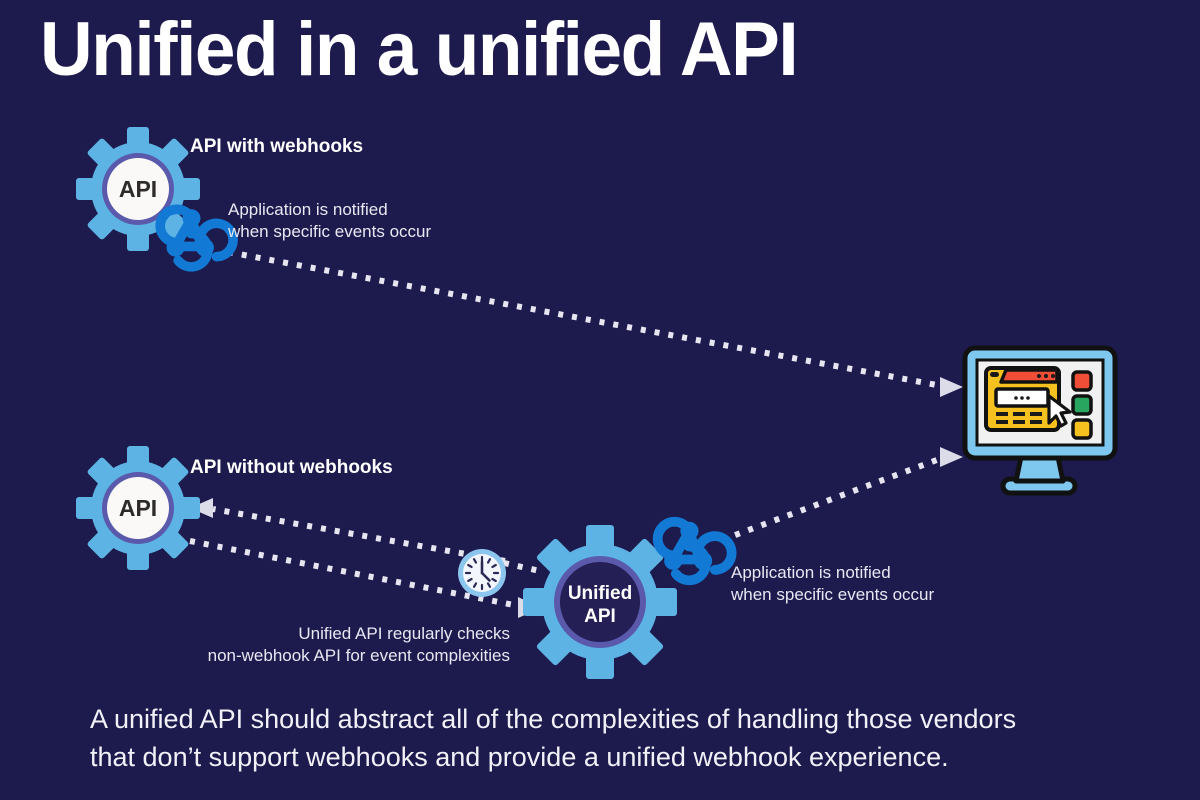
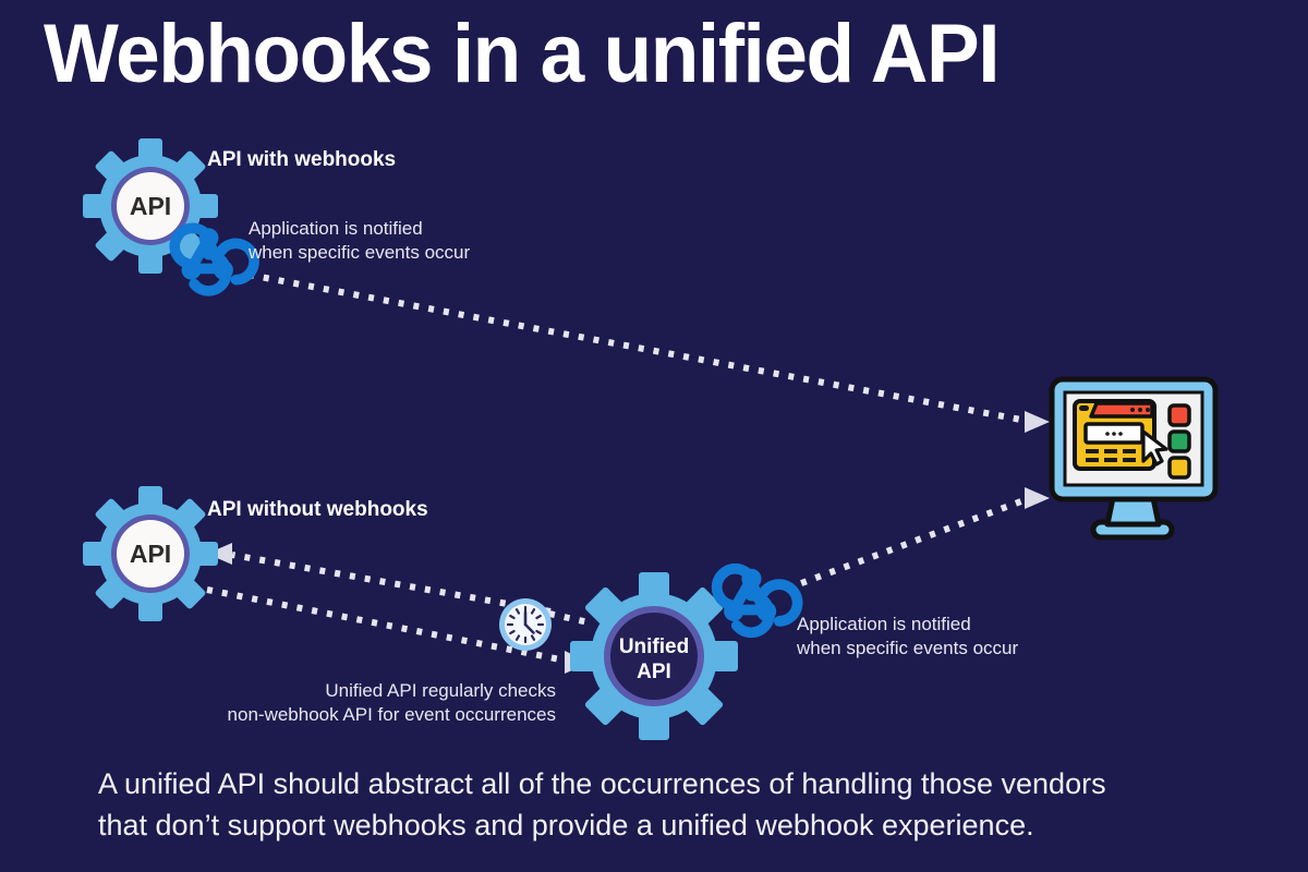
- Unified in a unified API
+ Webhooks in a unified API
  API
  API
  Unified
  API
  API with webhooks
  Application is notified
  when specific events occur
  API without webhooks
  Unified API regularly checks
- non-webhook API for event complexities
+ non-webhook API for event occurrences
  Application is notified
  when specific events occur
- A unified API should abstract all of the complexities of handling those vendors
+ A unified API should abstract all of the occurrences of handling those vendors
  that don’t support webhooks and provide a unified webhook experience.
